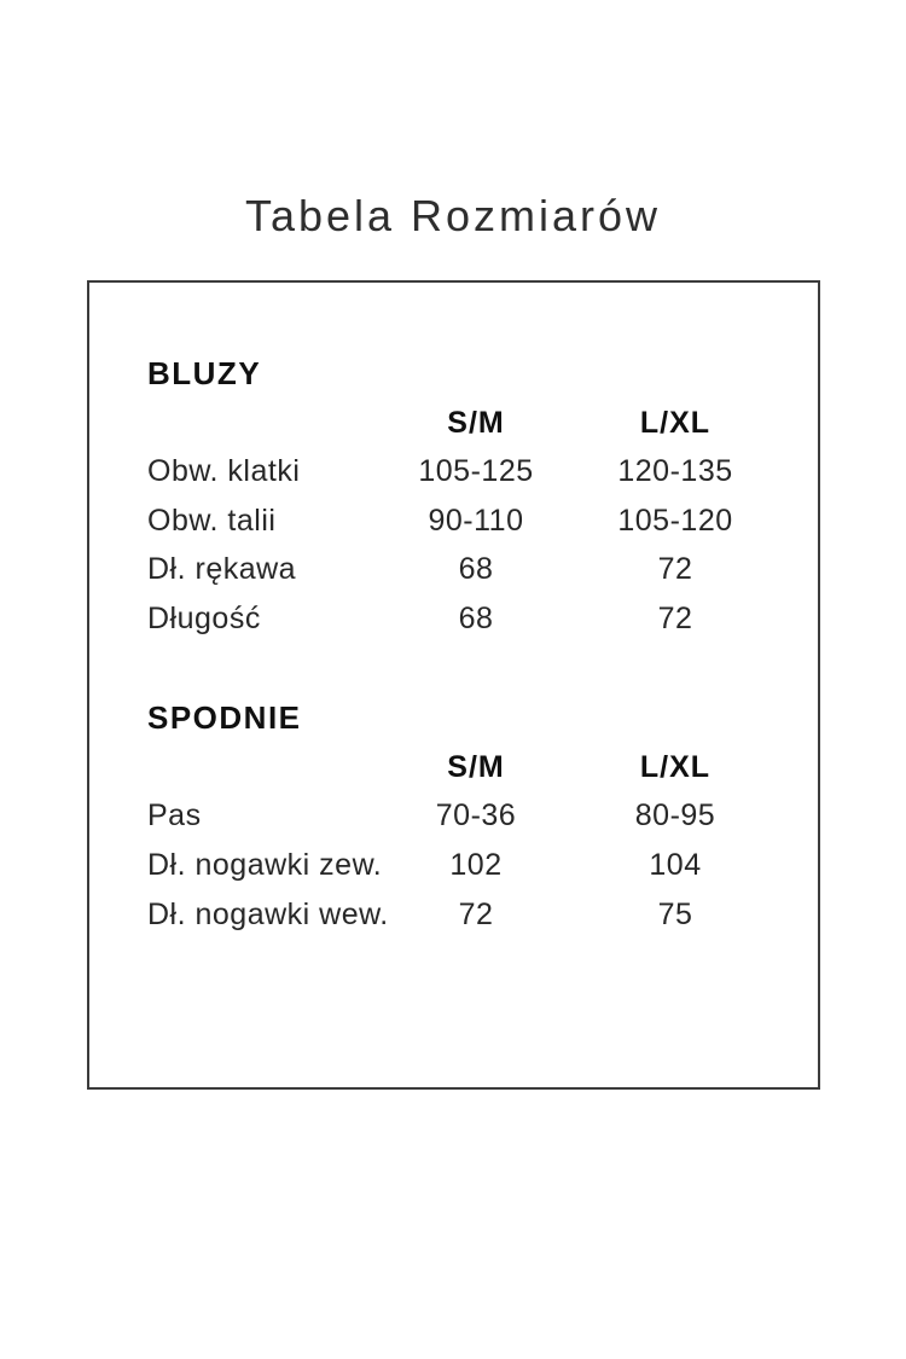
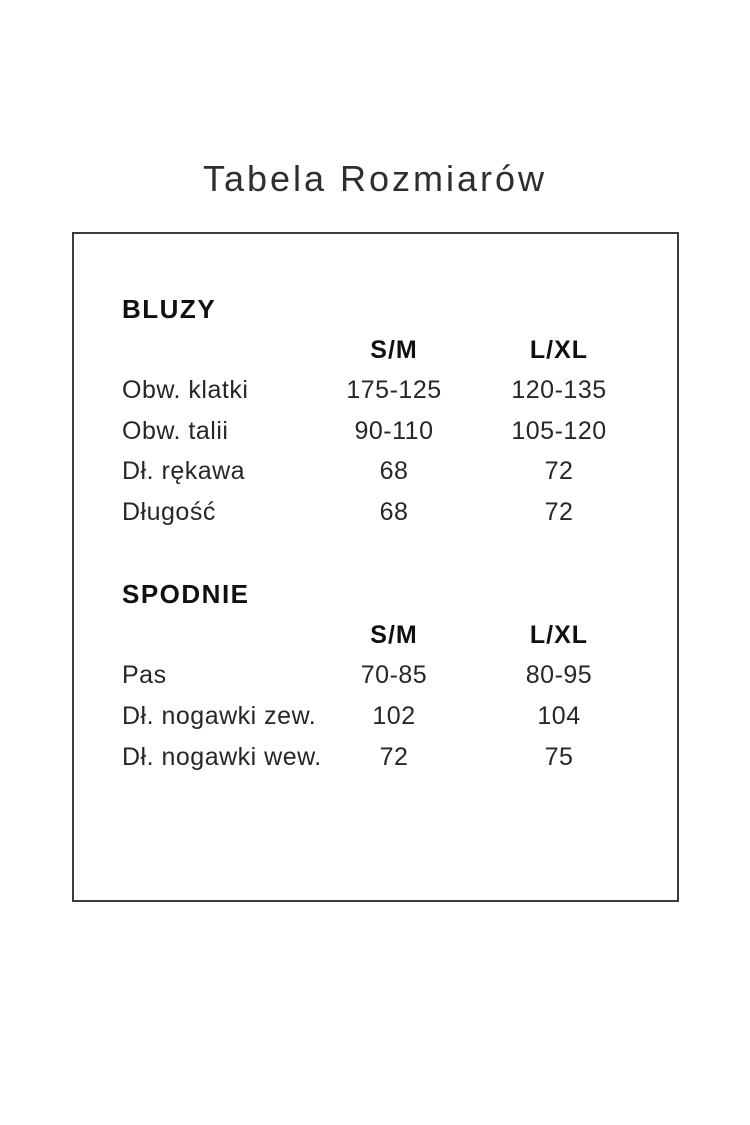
  Tabela Rozmiarów
  BLUZY
  S/M
  L/XL
  Obw. klatki
- 105-125
+ 175-125
  120-135
  Obw. talii
  90-110
  105-120
  Dł. rękawa
  68
  72
  Długość
  68
  72
  SPODNIE
  S/M
  L/XL
  Pas
- 70-36
+ 70-85
  80-95
  Dł. nogawki zew.
  102
  104
  Dł. nogawki wew.
  72
  75
